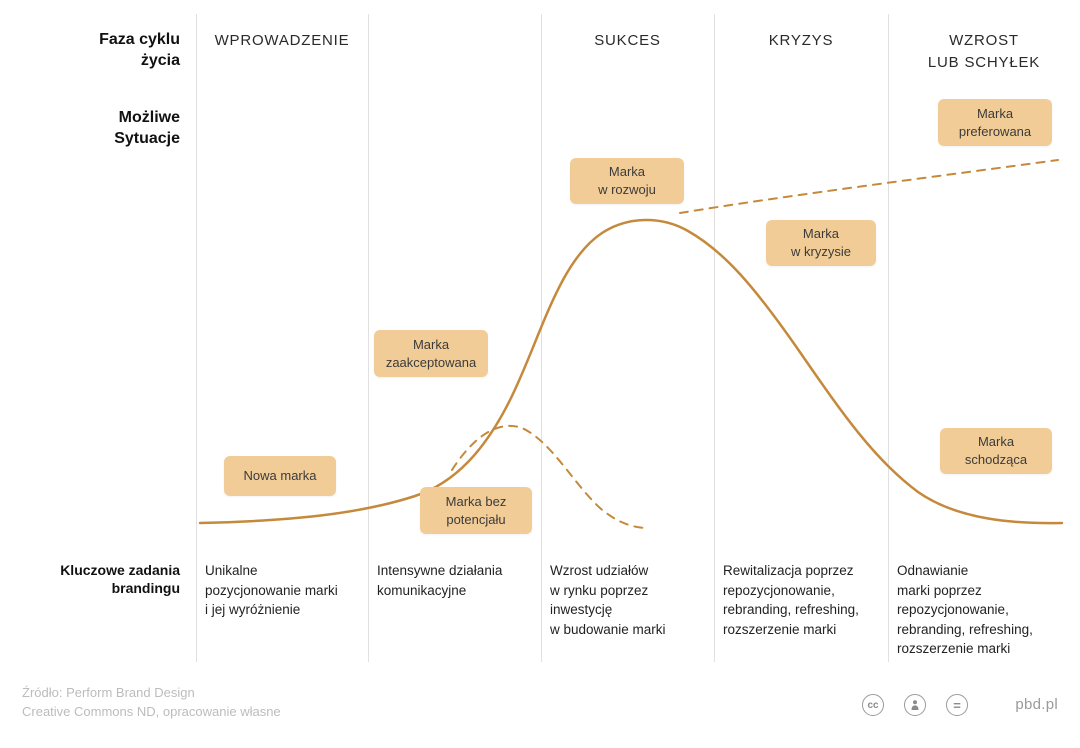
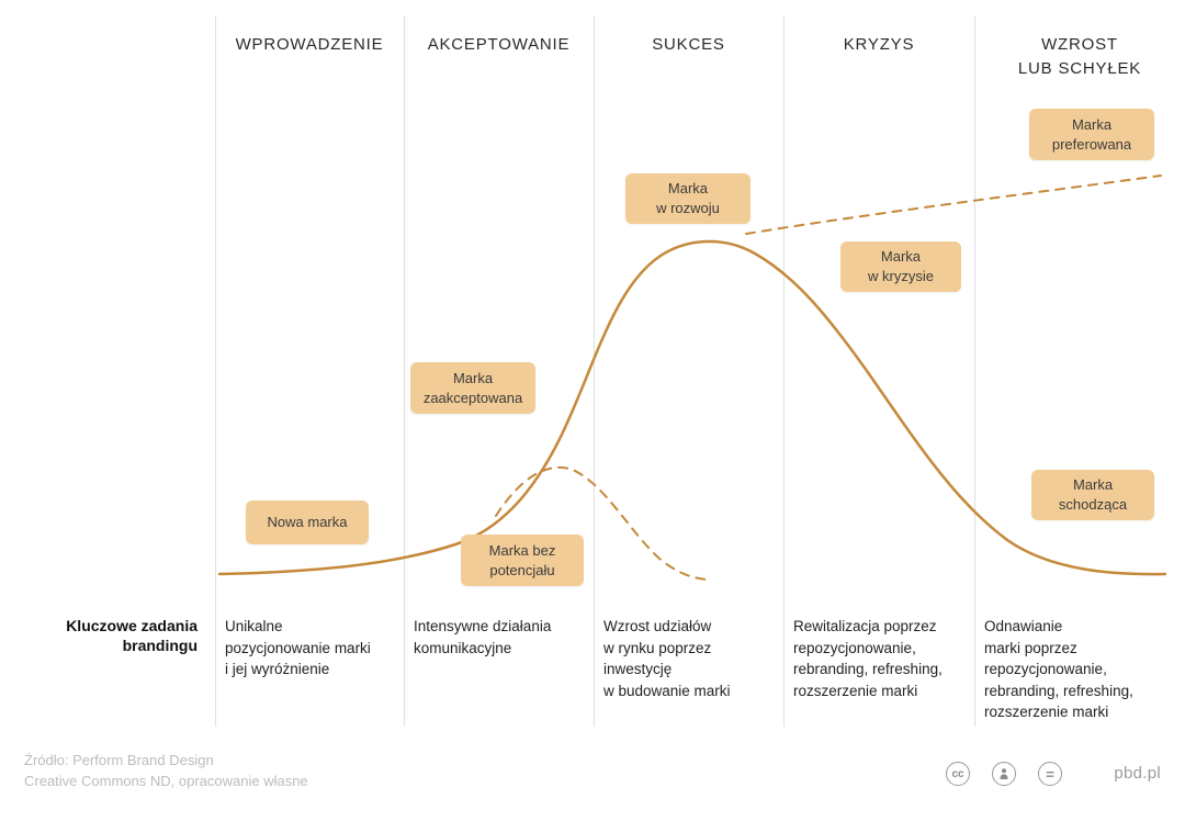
- Faza cyklu
- życia
- Możliwe
- Sytuacje
  Kluczowe zadania
  brandingu
  WPROWADZENIE
+ AKCEPTOWANIE
  SUKCES
  KRYZYS
  WZROST
  LUB SCHYŁEK
  Nowa marka
  Marka
  zaakceptowana
  Marka bez
  potencjału
  Marka
  w rozwoju
  Marka
  w kryzysie
  Marka
  preferowana
  Marka
  schodząca
  Unikalne
  pozycjonowanie marki
  i jej wyróżnienie
  Intensywne działania
  komunikacyjne
  Wzrost udziałów
  w rynku poprzez
  inwestycję
  w budowanie marki
  Rewitalizacja poprzez
  repozycjonowanie,
  rebranding, refreshing,
  rozszerzenie marki
  Odnawianie
  marki poprzez
  repozycjonowanie,
  rebranding, refreshing,
  rozszerzenie marki
  Źródło: Perform Brand Design
  Creative Commons ND, opracowanie własne
  cc
  =
  pbd.pl
